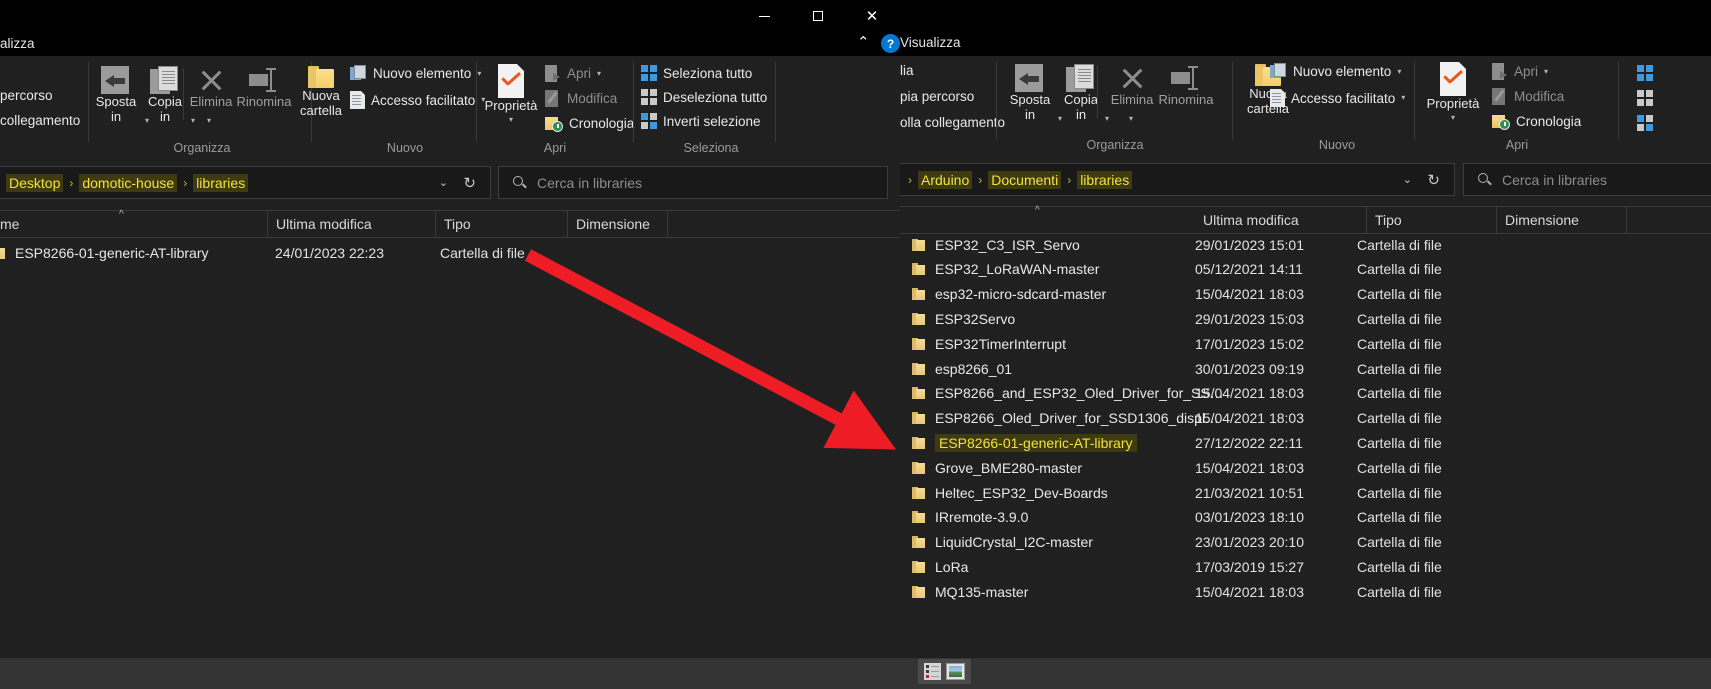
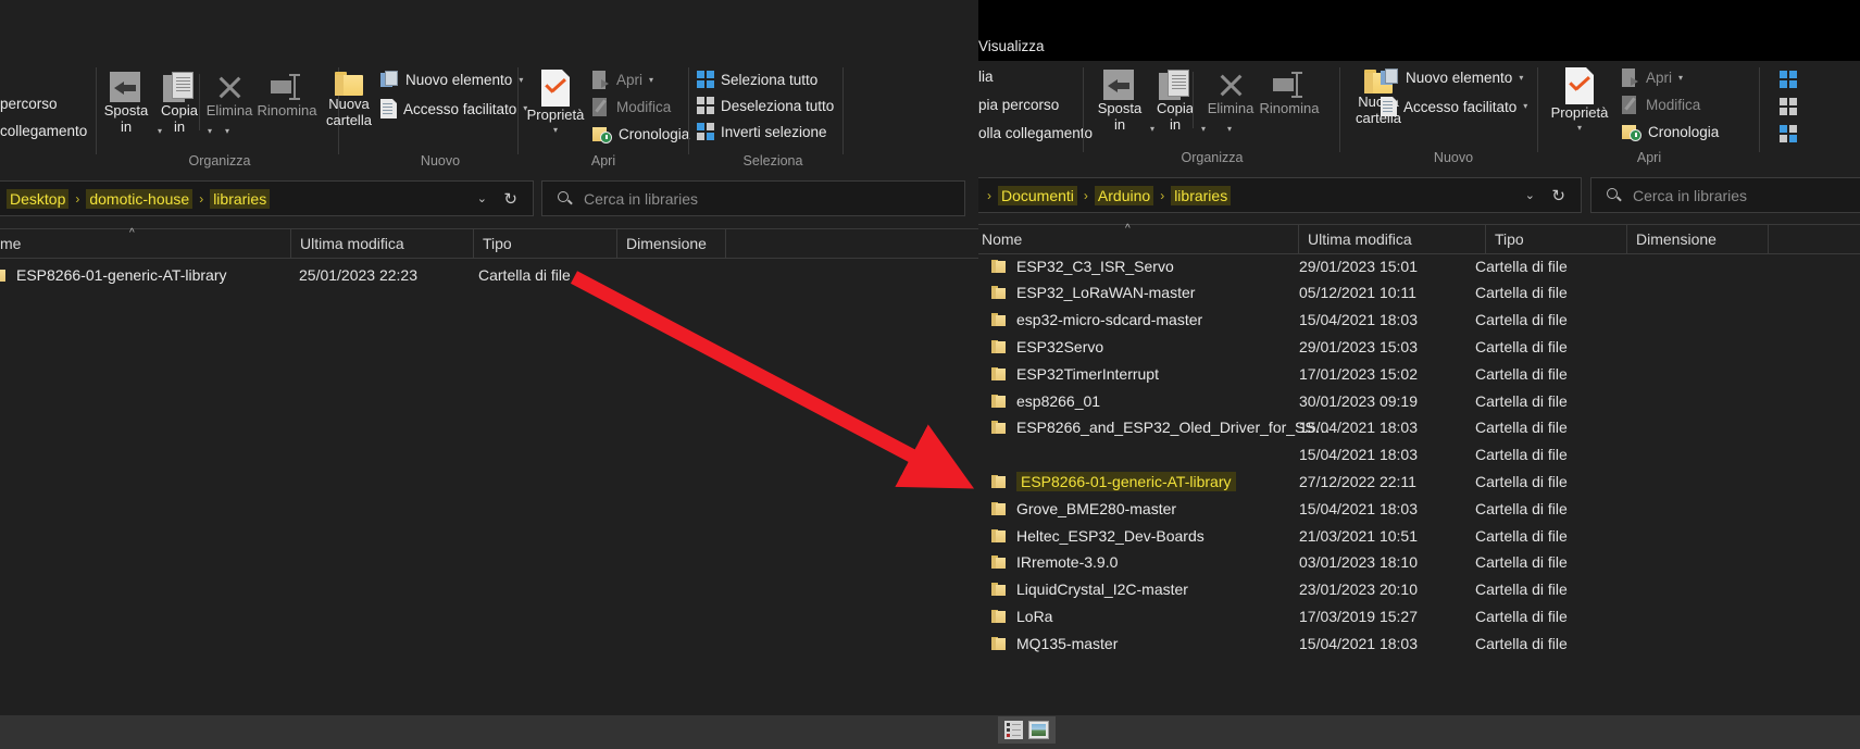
  Visualizza
  lia
  pia percorso
  olla collegameno
  Sposta
  in
  ▾
  Copia
  in
  ▾
  Elimina
  ▾
  Rinomina
  Organizza
  cartella
  Nuovo elemento
  ▾
  Accesso facilitato
  ▾
  Nuovo
  Proprietà
  ▾
  Apri
  ▾
  Modifica
  Cronologia
  Apri
  ›
- Arduino
+ Documenti
  ›
- Documenti
+ Arduino
  ›
  libraries
  ⌄
  ↻
  Cerca in libraries
  ^
+ Nome
  Ultima modifica
  Tipo
  Dimensione
  ESP32_C3_ISR_Servo
  29/01/2023 15:01
  Cartella di file
  ESP32_LoRaWAN-master
- 05/12/2021 14:11
+ 05/12/2021 10:11
  Cartella di file
  esp32-micro-sdcard-master
  15/04/2021 18:03
  Cartella di file
  ESP32Servo
  29/01/2023 15:03
  Cartella di file
  ESP32TimerInterrupt
  17/01/2023 15:02
  Cartella di file
  esp8266_01
  30/01/2023 09:19
  Cartella di file
  ESP8266_and_ESP32_Oled_Driver_for_SS…
  15/04/2021 18:03
  Cartella di file
- ESP8266_Oled_Driver_for_SSD1306_displ…
  15/04/2021 18:03
  Cartella di file
  ESP8266-01-generic-AT-library
  27/12/2022 22:11
  Cartella di file
  Grove_BME280-master
  15/04/2021 18:03
  Cartella di file
  Heltec_ESP32_Dev-Boards
  21/03/2021 10:51
  Cartella di file
  IRremote-3.9.0
  03/01/2023 18:10
  Cartella di file
  LiquidCrystal_I2C-master
  23/01/2023 20:10
  Cartella di file
  LoRa
  17/03/2019 15:27
  Cartella di file
  MQ135-master
  15/04/2021 18:03
  Cartella di file
- ✕
- alizza
- ⌃
- ?
  percorso
  collegamento
  Sposta
  in
  ▾
  Copia
  in
  ▾
  Elimina
  ▾
  Rinomina
  Organizza
  Nuova
  cartella
  Nuovo elemento
  ▾
  Accesso facilitato
  ▾
  Nuovo
  Proprietà
  ▾
  Apri
  ▾
  Modifica
  Cronologia
  Apri
  Seleziona tutto
  Deseleziona tutto
  Inverti selezione
  Seleziona
  Desktop
  ›
  domotic-house
  ›
  libraries
  ⌄
  ↻
  Cerca in libraries
  ^
  me
  Ultima modifica
  Tipo
  Dimensione
  ESP8266-01-generic-AT-library
- 24/01/2023 22:23
+ 25/01/2023 22:23
  Cartella di file
